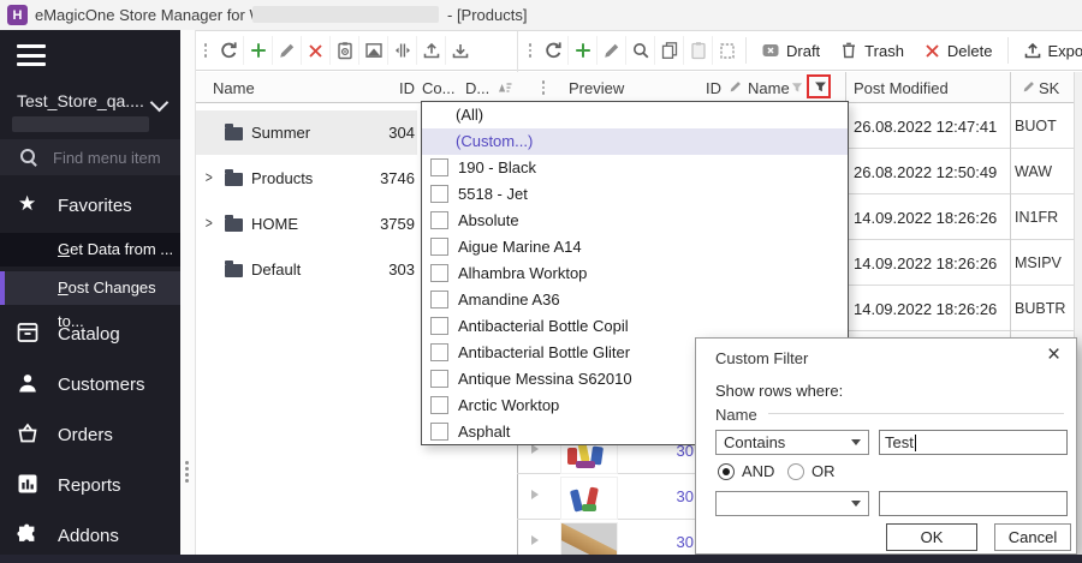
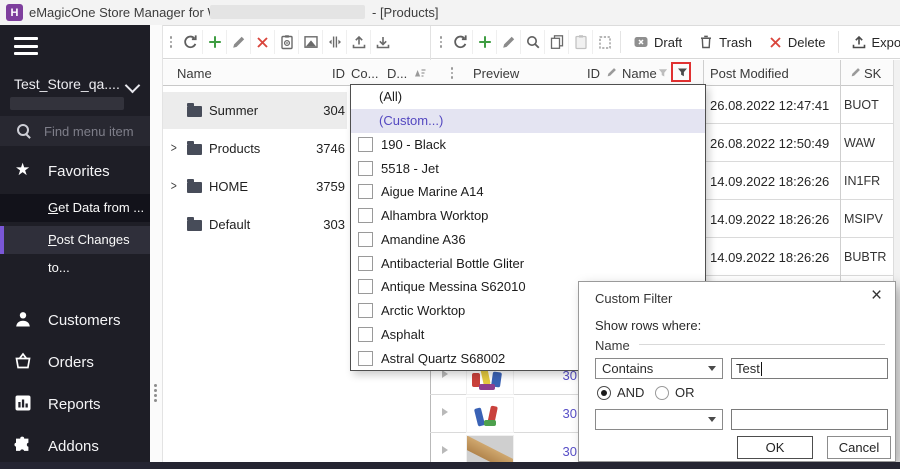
  H
  - [Products]
  Test_Store_qa....
  Find menu item
  ★
  Favorites
  Get Data from ...
  Post Changes to...
- Catalog
  Customers
  Orders
  Reports
  Addons
  Draft
  Trash
  Delete
  Name
  ID
  Co...
  D...
  Summer
  304
  >
  Products
  3746
  >
  HOME
  3759
  Default
  303
  Preview
  ID
  Name
  Post Modified
  SK
  26.08.2022 12:47:41
  BUOT
  26.08.2022 12:50:49
  WAW
  14.09.2022 18:26:26
  IN1FR
  14.09.2022 18:26:26
  MSIPV
  14.09.2022 18:26:26
  BUBTR
  30
  30
  30
  (All)
  (Custom...)
  190 - Black
  5518 - Jet
- Absolute
  Aigue Marine A14
  Alhambra Worktop
  Amandine A36
- Antibacterial Bottle Copil
  Antibacterial Bottle Gliter
  Antique Messina S62010
  Arctic Worktop
  Asphalt
+ Astral Quartz S68002
  Custom Filter
  ×
  Show rows where:
  Name
  Contains
  Test
  AND
  OR
  OK
  Cancel
